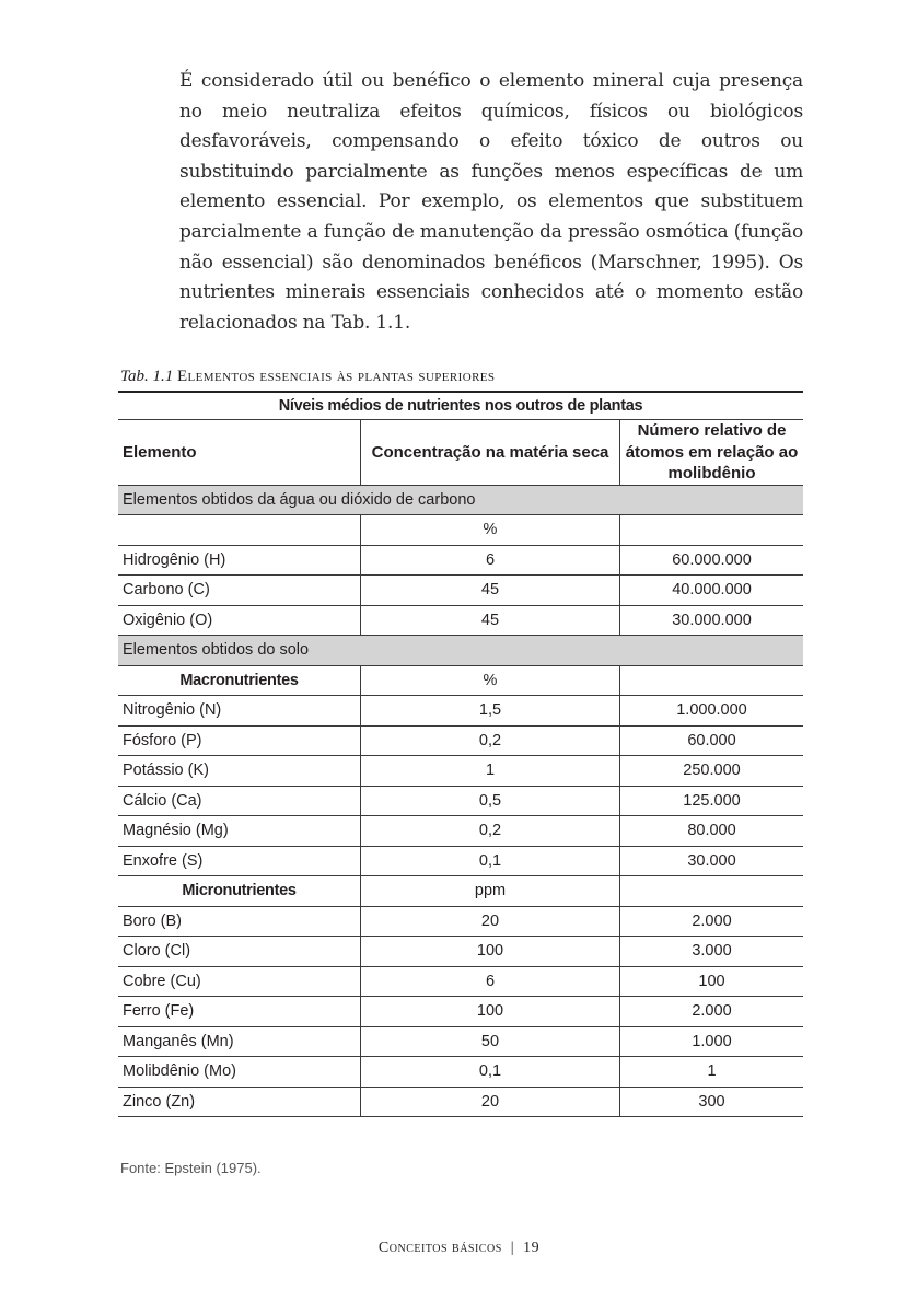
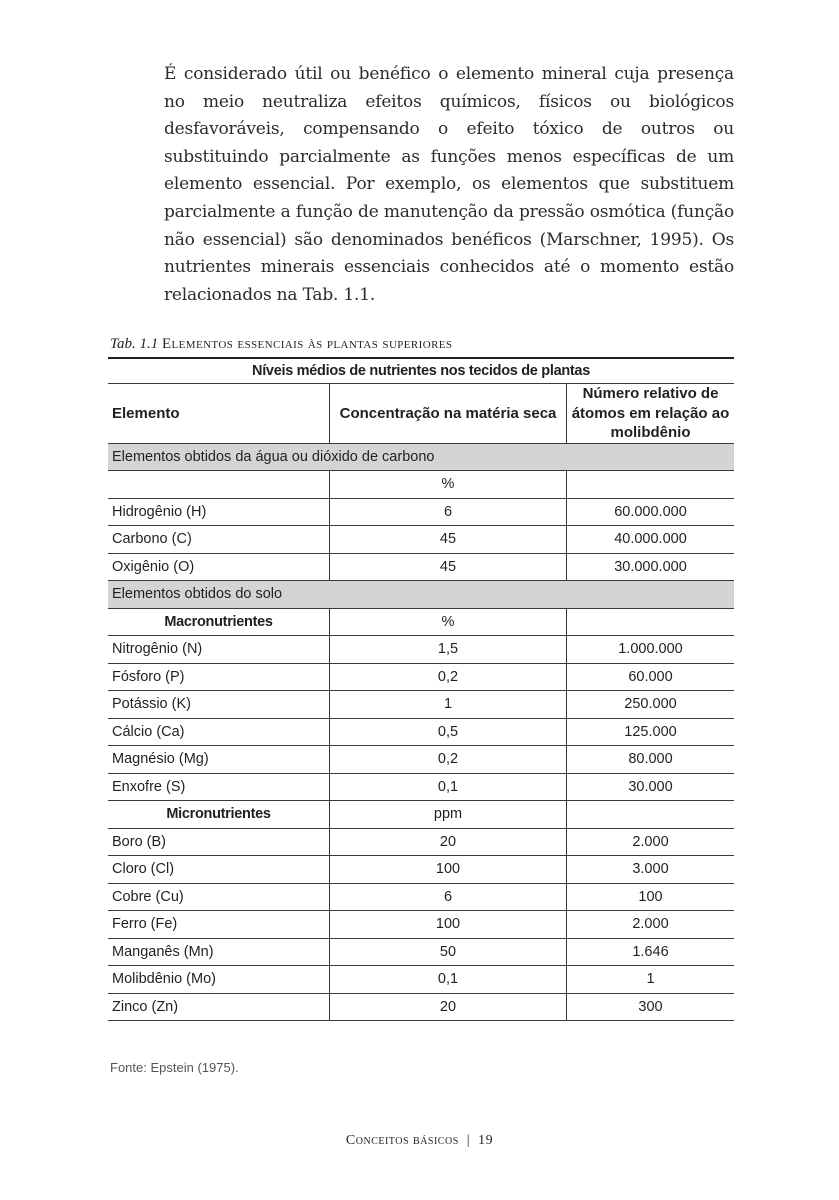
  É considerado útil ou benéfico o elemento mineral cuja presença no meio neutraliza efeitos químicos, físicos ou biológicos desfavoráveis, compensando o efeito tóxico de outros ou substituindo parcialmente as funções menos específicas de um elemento essencial. Por exemplo, os elementos que substituem parcialmente a função de manutenção da pressão osmótica (função não essencial) são denominados benéficos (Marschner, 1995). Os nutrientes minerais essenciais conhecidos até o momento estão relacionados na Tab. 1.1.
  Tab. 1.1 Elementos essenciais às plantas superiores
- Níveis médios de nutrientes nos outros de plantas
+ Níveis médios de nutrientes nos tecidos de plantas
  Elemento	Concentração na matéria seca	Número relativo de átomos em relação ao molibdênio
  Elementos obtidos da água ou dióxido de carbono
  	%
  Hidrogênio (H)	6	60.000.000
  Carbono (C)	45	40.000.000
  Oxigênio (O)	45	30.000.000
  Elementos obtidos do solo
  Macronutrientes	%
  Nitrogênio (N)	1,5	1.000.000
  Fósforo (P)	0,2	60.000
  Potássio (K)	1	250.000
  Cálcio (Ca)	0,5	125.000
  Magnésio (Mg)	0,2	80.000
  Enxofre (S)	0,1	30.000
  Micronutrientes	ppm
  Boro (B)	20	2.000
  Cloro (Cl)	100	3.000
  Cobre (Cu)	6	100
  Ferro (Fe)	100	2.000
- Manganês (Mn)	50	1.000
+ Manganês (Mn)	50	1.646
  Molibdênio (Mo)	0,1	1
  Zinco (Zn)	20	300
  Fonte: Epstein (1975).
  Conceitos básicos | 19
